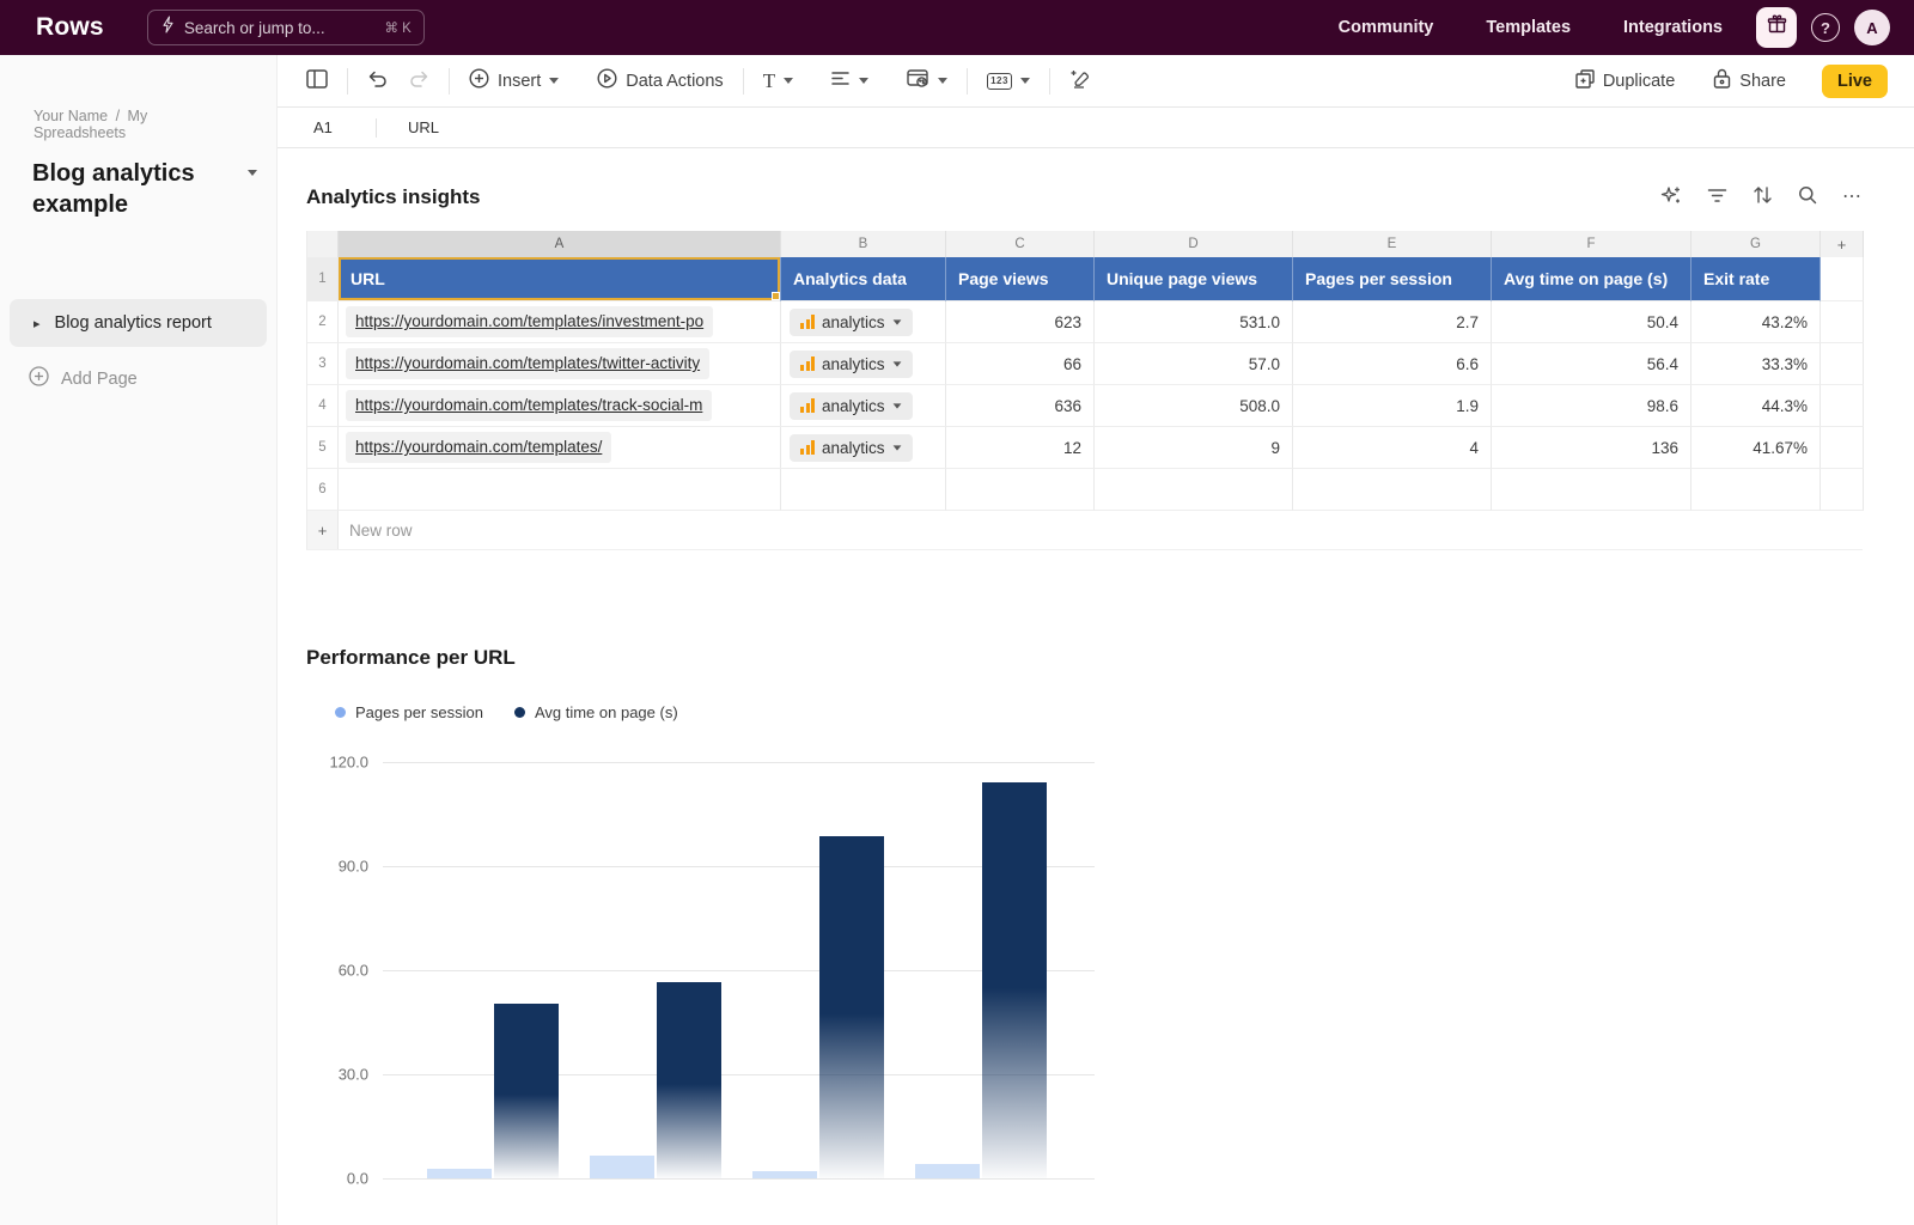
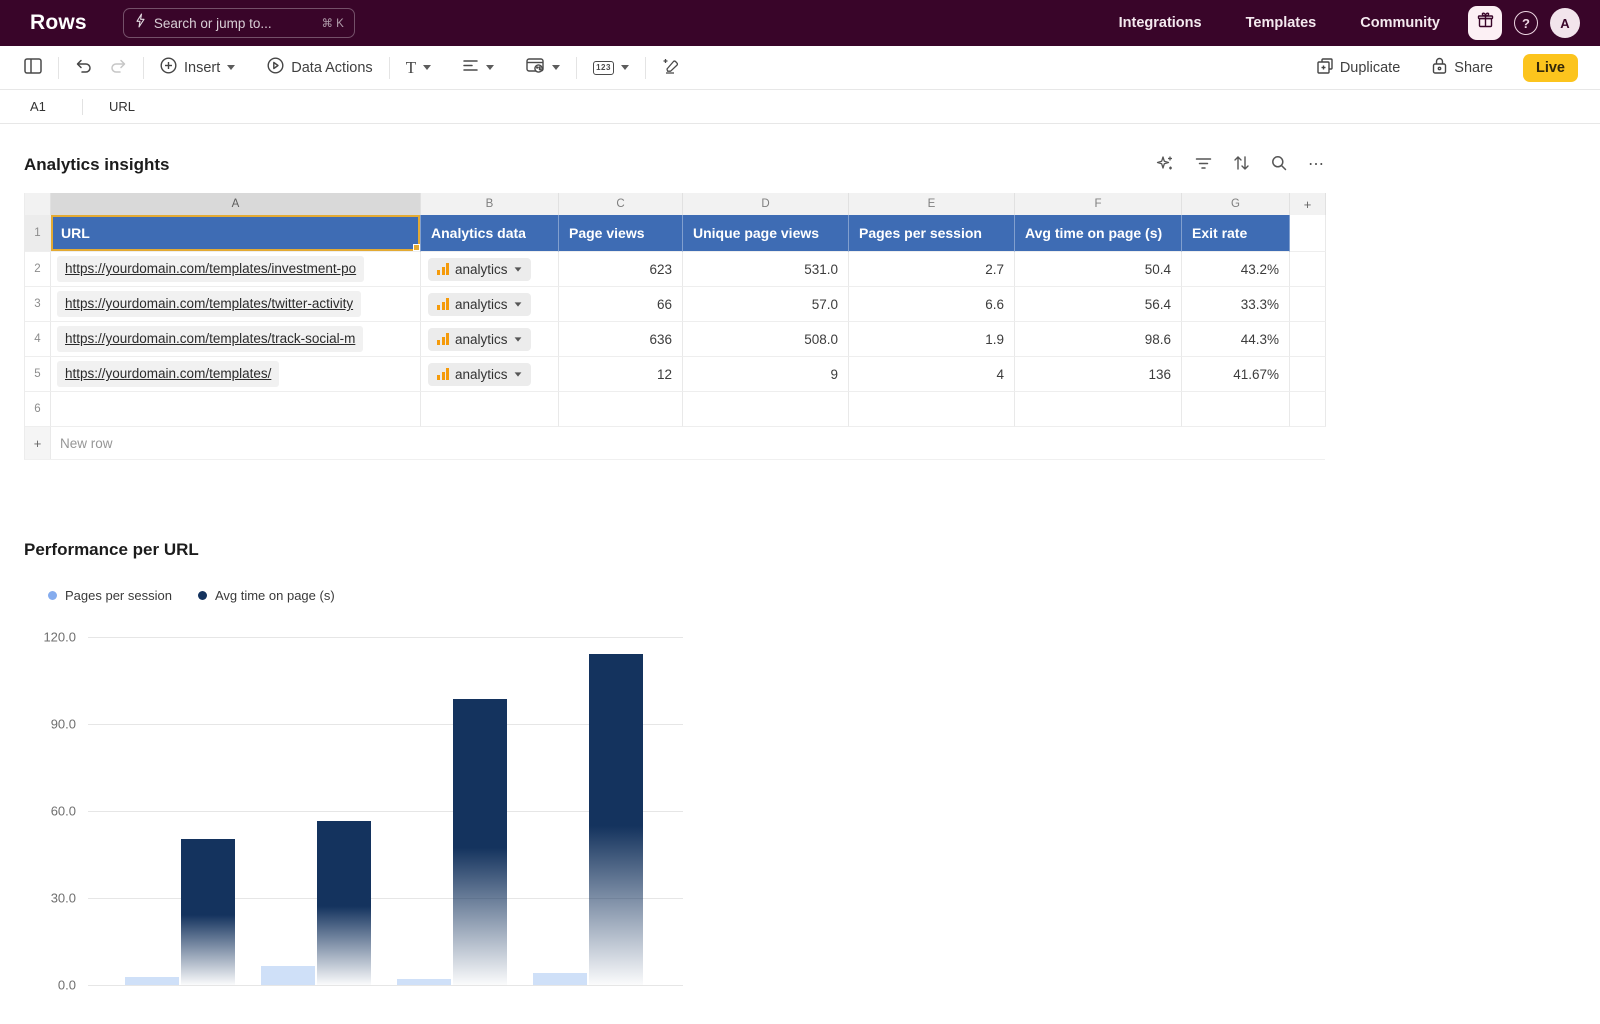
  Rows
  Search or jump to...
  ⌘ K
- Community
+ Integrations
  Templates
- Integrations
+ Community
  ?
  A
- Your Name / My Spreadsheets
- Blog analytics example
- ▸
- Blog analytics report
- Add Page
  Insert
  Data Actions
  T
  123
  Duplicate
  Share
  Live
  A1
  URL
  Analytics insights
  ⋯
  A
  B
  C
  D
  E
  F
  G
  +
  1
  URL
  Analytics data
  Page views
  Unique page views
  Pages per session
  Avg time on page (s)
  Exit rate
  2
  https://yourdomain.com/templates/investment-po
  analytics
  623
  531.0
  2.7
  50.4
  43.2%
  3
  https://yourdomain.com/templates/twitter-activity
  analytics
  66
  57.0
  6.6
  56.4
  33.3%
  4
  https://yourdomain.com/templates/track-social-m
  analytics
  636
  508.0
  1.9
  98.6
  44.3%
  5
  https://yourdomain.com/templates/
  analytics
  12
  9
  4
  136
  41.67%
  6
  +
  New row
  Performance per URL
  Pages per session
  Avg time on page (s)
  120.0
  90.0
  60.0
  30.0
  0.0
